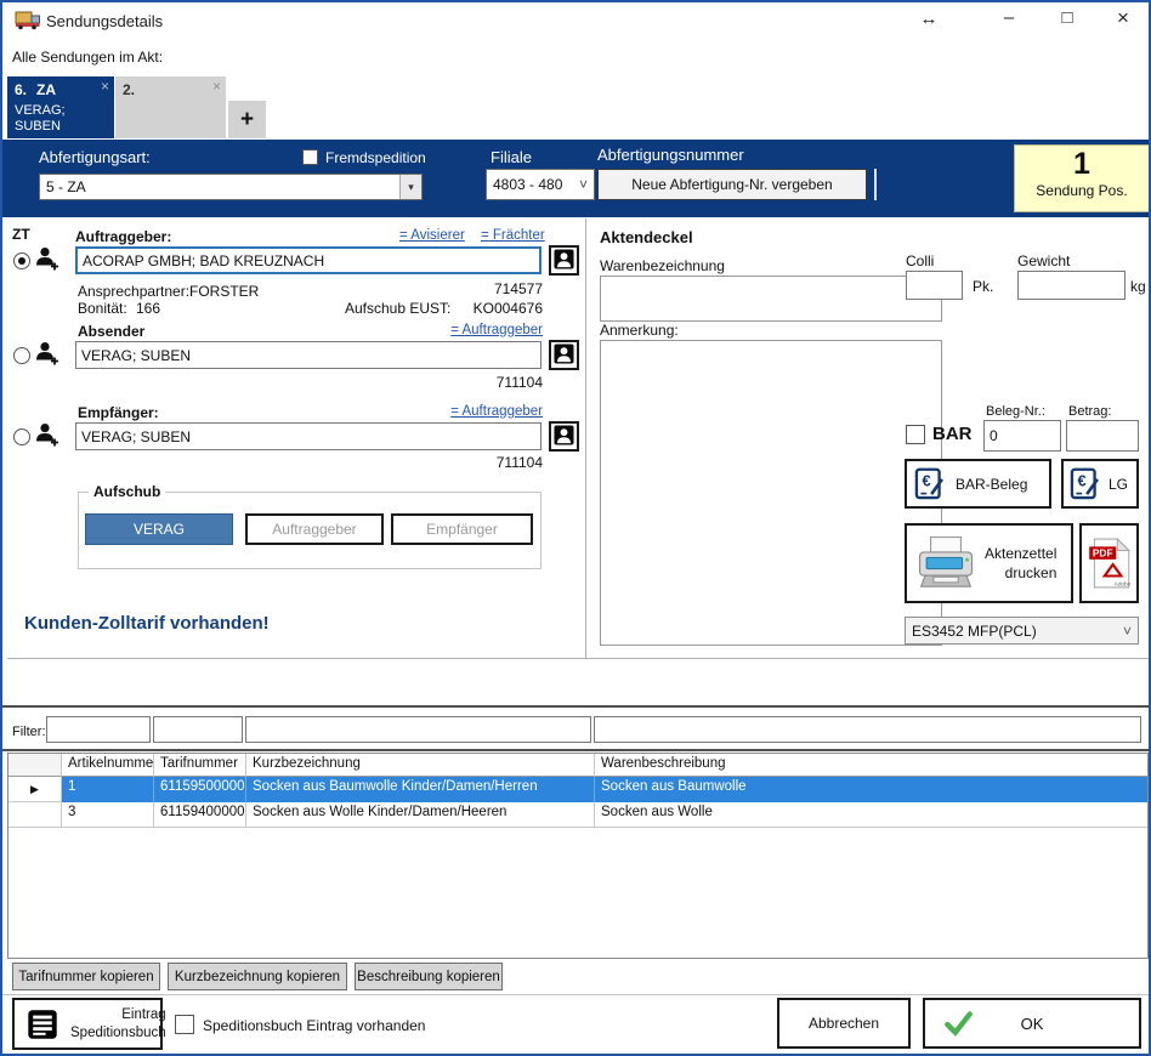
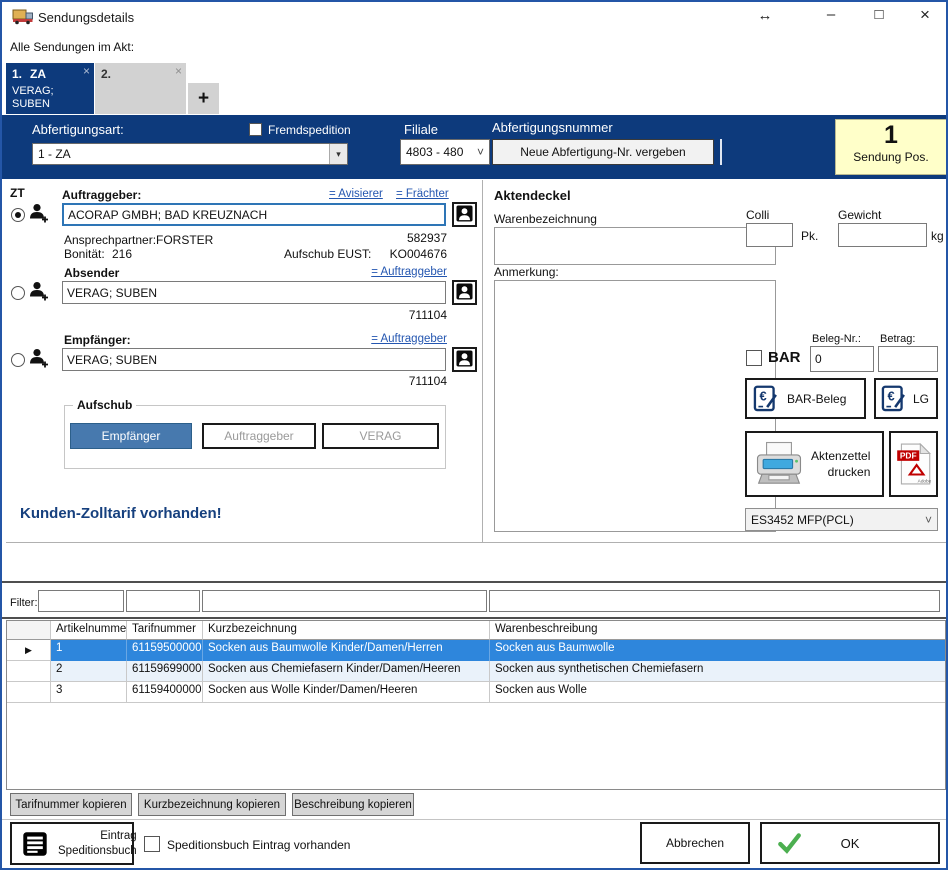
  Sendungsdetails
  ↔
  –
  □
  ×
  Alle Sendungen im Akt:
- 6.
+ 1.
  ZA
  VERAG;
  SUBEN
  ×
  2.
  ×
  +
  Abfertigungsart:
- 5 - ZA
+ 1 - ZA
  ▾
  Fremdspedition
  Filiale
  4803 - 480
  ˅
  Abfertigungsnummer
  Neue Abfertigung-Nr. vergeben
  1
  Sendung Pos.
  ZT
  Auftraggeber:
  = Avisierer
  = Frächter
  ACORAP GMBH; BAD KREUZNACH
- 714577
+ 582937
  Ansprechpartner:
  FORSTER
  Bonität:
- 166
+ 216
  Aufschub EUST:
  KO004676
  Absender
  = Auftraggeber
  VERAG; SUBEN
  711104
  Empfänger:
  = Auftraggeber
  VERAG; SUBEN
  711104
  Aufschub
- VERAG
+ Empfänger
  Auftraggeber
- Empfänger
+ VERAG
  Kunden-Zolltarif vorhanden!
  Aktendeckel
  Warenbezeichnung
  Colli
  Pk.
  Gewicht
  kg
  Anmerkung:
  BAR
  Beleg-Nr.:
  0
  Betrag:
  €
  BAR-Beleg
  €
  LG
  Aktenzettel
  drucken
  PDF
  ES3452 MFP(PCL)
  ˅
  Filter:
  Artikelnumme
  Tarifnummer
  Kurzbezeichnung
  Warenbeschreibung
  ▶
  1
  61159500000
  Socken aus Baumwolle Kinder/Damen/Herren
  Socken aus Baumwolle
+ 2
+ 61159699000
+ Socken aus Chemiefasern Kinder/Damen/Heeren
+ Socken aus synthetischen Chemiefasern
  3
  61159400000
  Socken aus Wolle Kinder/Damen/Heeren
  Socken aus Wolle
  Tarifnummer kopieren
  Kurzbezeichnung kopieren
  Beschreibung kopieren
  Eintrag
  Speditionsbuch
  Speditionsbuch Eintrag vorhanden
  Abbrechen
  OK
